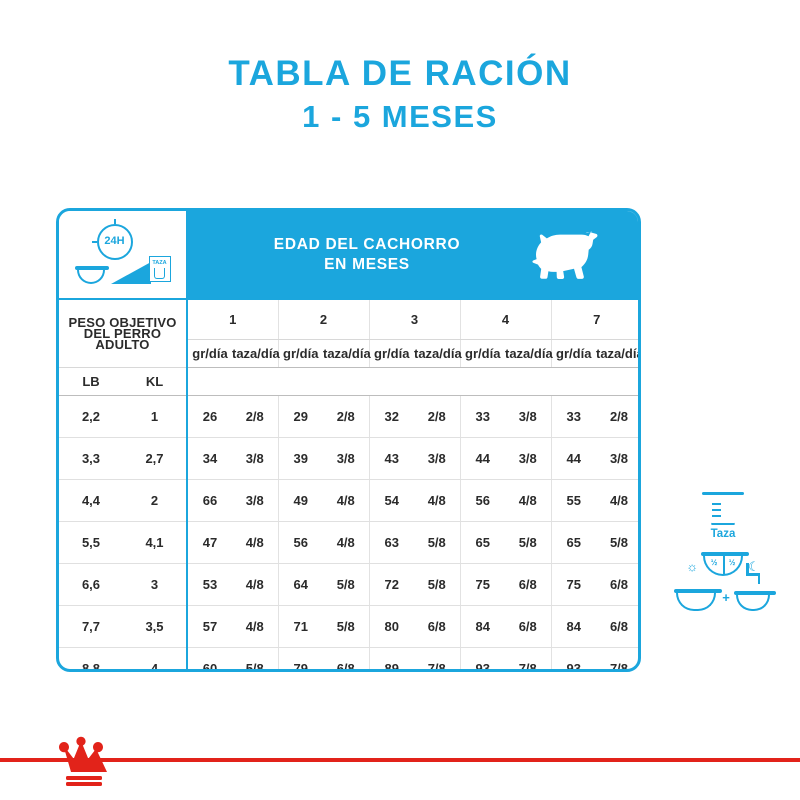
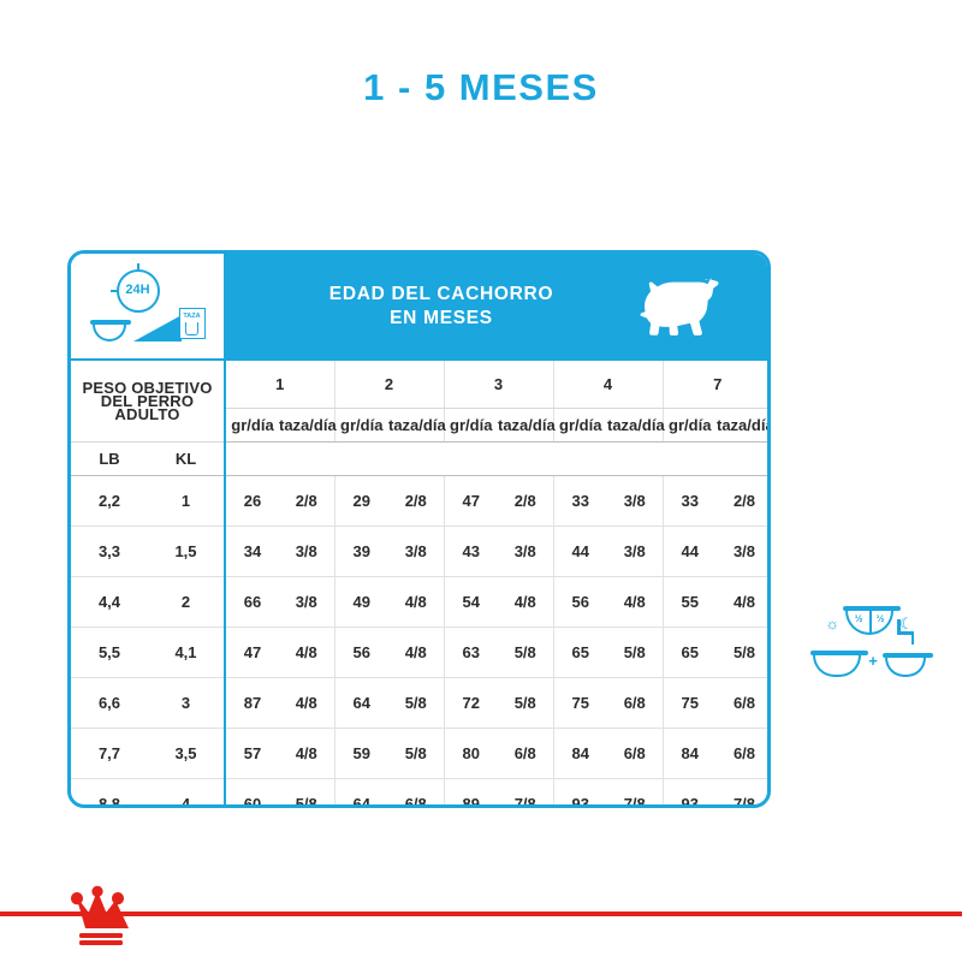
- TABLA DE RACIÓN
  1 - 5 MESES
  24H ▲	EDAD DEL CACHORRO EN MESES
  PESO OBJETIVO DEL PERRO ADULTO	1	2	3	4	7
  gr/día	taza/día	gr/día	taza/día	gr/día	taza/día	gr/día	taza/día	gr/día	taza/dí
  LB	KL
- 2,2	1	26	2/8	29	2/8	32	2/8	33	3/8	33	2/8
+ 2,2	1	26	2/8	29	2/8	47	2/8	33	3/8	33	2/8
- 3,3	2,7	34	3/8	39	3/8	43	3/8	44	3/8	44	3/8
+ 3,3	1,5	34	3/8	39	3/8	43	3/8	44	3/8	44	3/8
  4,4	2	66	3/8	49	4/8	54	4/8	56	4/8	55	4/8
  5,5	4,1	47	4/8	56	4/8	63	5/8	65	5/8	65	5/8
- 6,6	3	53	4/8	64	5/8	72	5/8	75	6/8	75	6/8
+ 6,6	3	87	4/8	64	5/8	72	5/8	75	6/8	75	6/8
- 7,7	3,5	57	4/8	71	5/8	80	6/8	84	6/8	84	6/8
+ 7,7	3,5	57	4/8	59	5/8	80	6/8	84	6/8	84	6/8
- 8,8	4	60	5/8	79	6/8	89	7/8	93	7/8	93	7/8
+ 8,8	4	60	5/8	64	6/8	89	7/8	93	7/8	93	7/8
- Taza
  ☼
  ½
  ½
  ☾
  +
